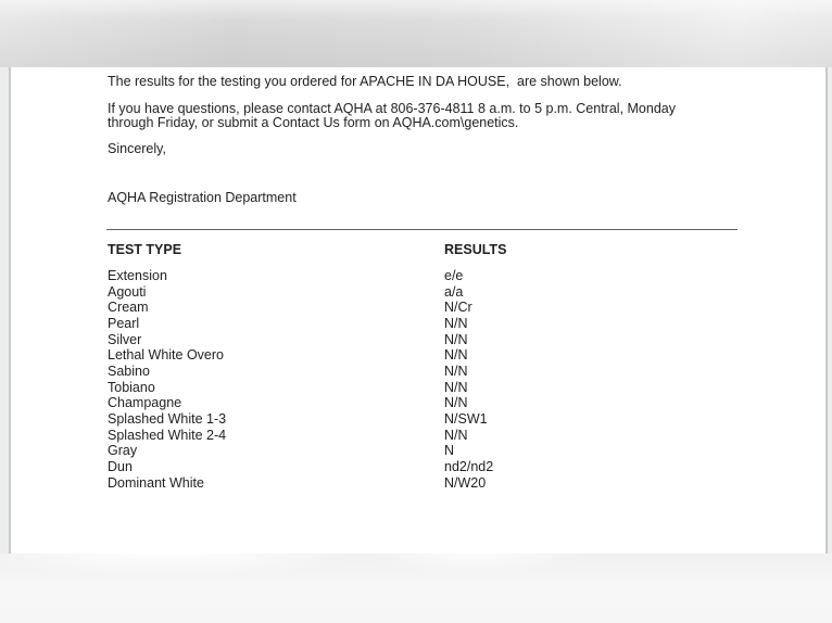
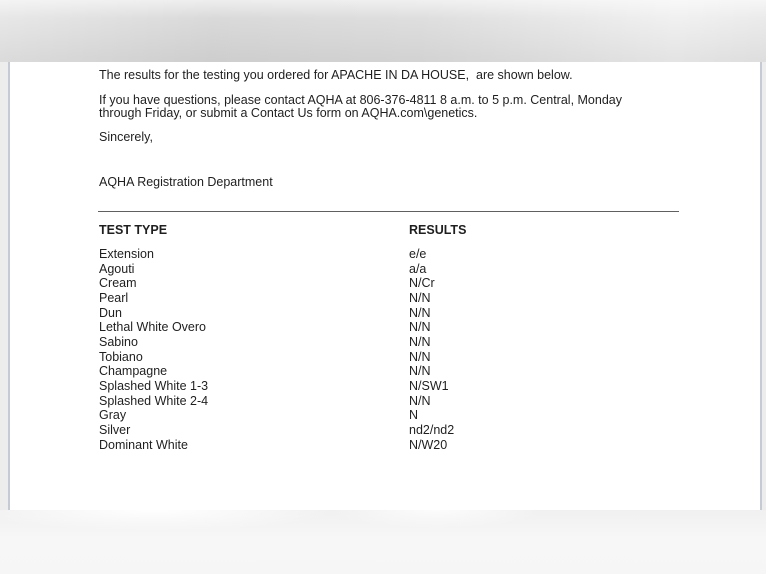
  The results for the testing you ordered for APACHE IN DA HOUSE, are shown below.
  If you have questions, please contact AQHA at 806-376-4811 8 a.m. to 5 p.m. Central, Monday
  through Friday, or submit a Contact Us form on AQHA.com\genetics.
  Sincerely,
  AQHA Registration Department
  TEST TYPE RESULTS
  Extension e/e
  Agouti a/a
  Cream N/Cr
  Pearl N/N
- Silver N/N
+ Dun N/N
  Lethal White Overo N/N
  Sabino N/N
  Tobiano N/N
  Champagne N/N
  Splashed White 1-3 N/SW1
  Splashed White 2-4 N/N
  Gray N
- Dun nd2/nd2
+ Silver nd2/nd2
  Dominant White N/W20
